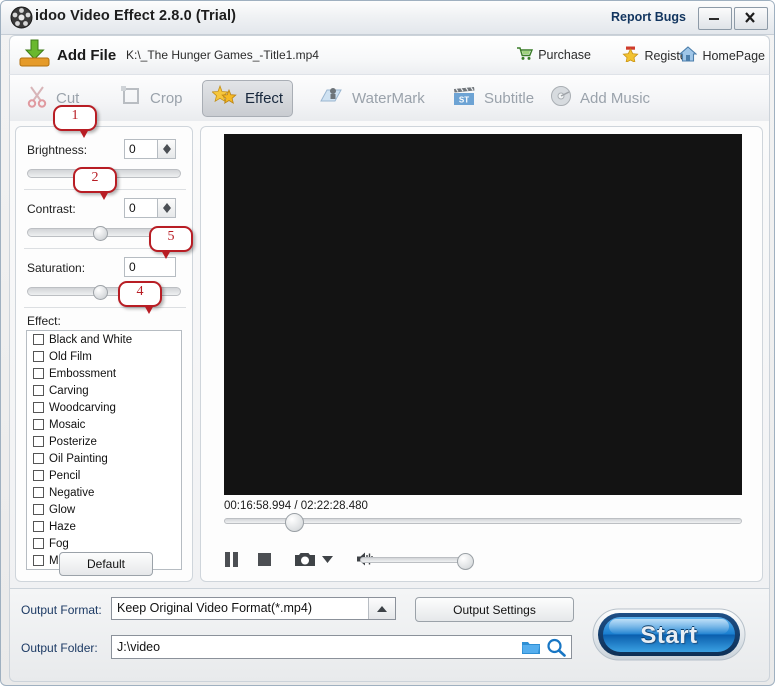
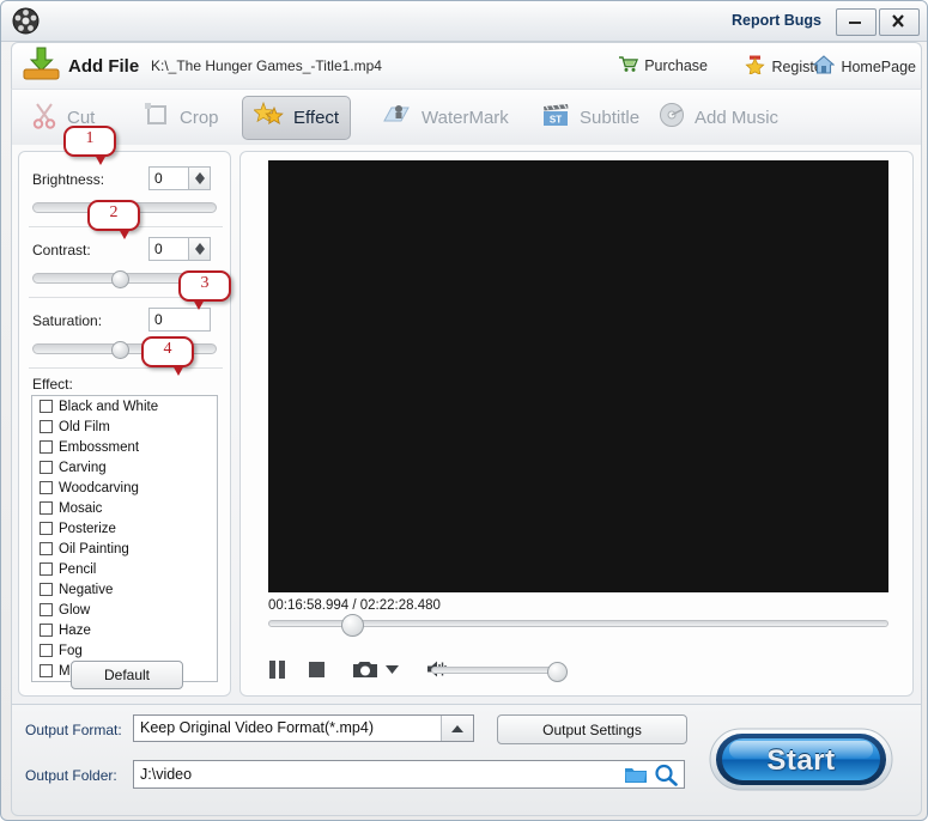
- idoo Video Effect 2.8.0 (Trial)
  Report Bugs
  Add File
  K:\_The Hunger Games_-Title1.mp4
  Purchase
  Regist
  HomePage
  Cut
  Crop
  Effect
  WaterMark
  ST
  Subtitle
  Add Music
  Brightness:
  0
  Contrast:
  0
  Saturation:
  0
  Effect:
  Black and White
  Old Film
  Embossment
  Carving
  Woodcarving
  Mosaic
  Posterize
  Oil Painting
  Pencil
  Negative
  Glow
  Haze
  Fog
  Default
  00:16:58.994 / 02:22:28.480
  Output Format:
  Keep Original Video Format(*.mp4)
  Output Settings
  Output Folder:
  J:\video
  Start
  1
  2
- 5
+ 3
  4
